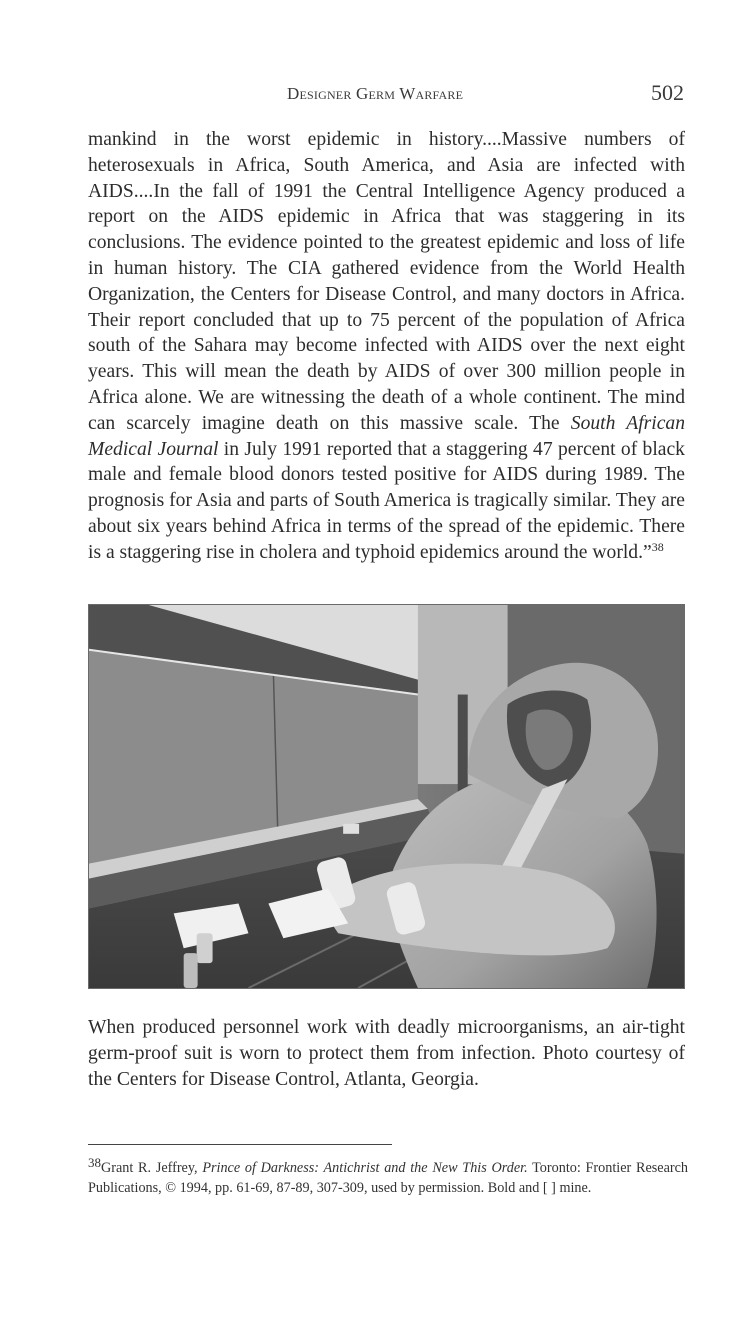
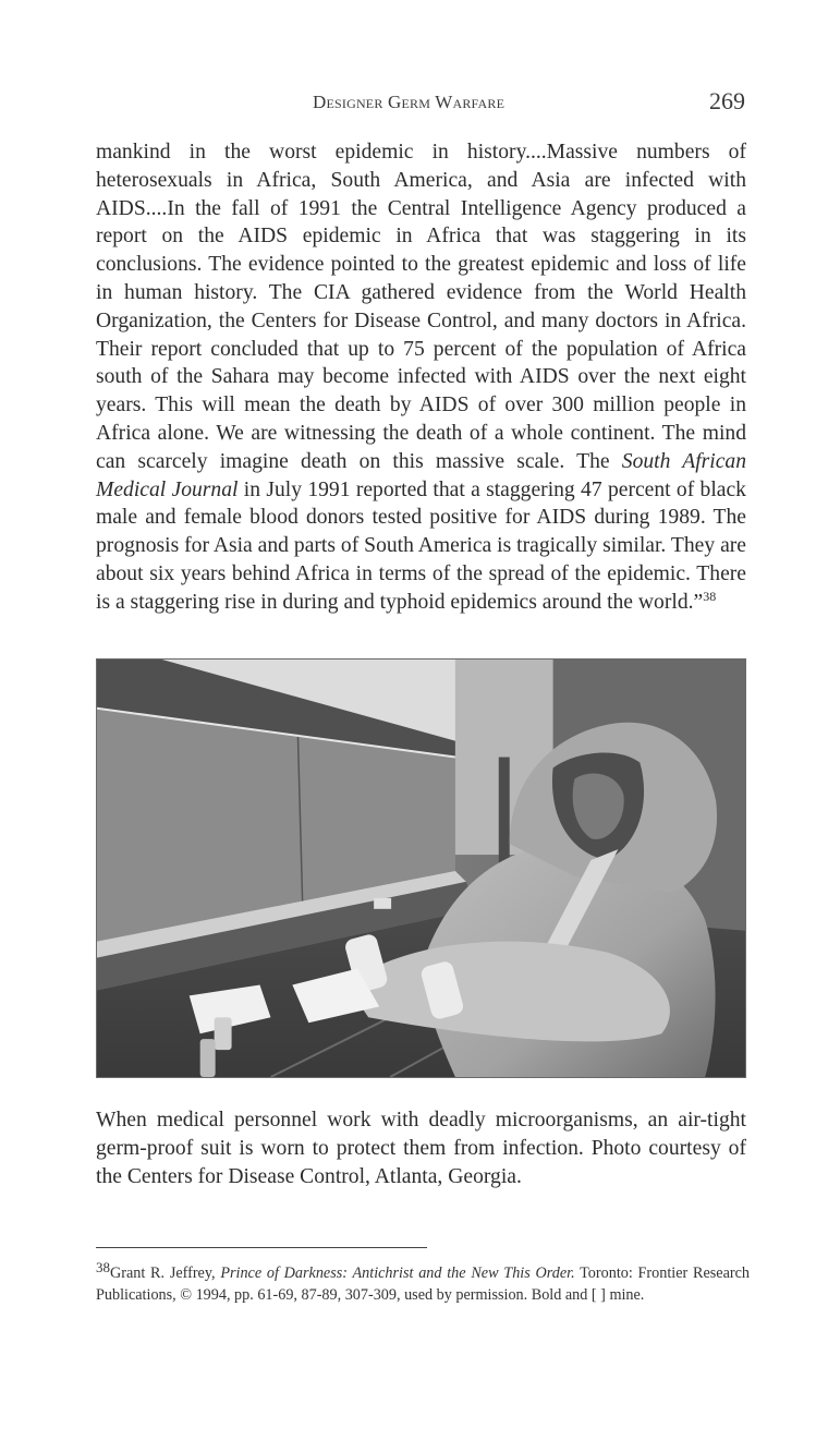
  Designer Germ Warfare
- 502
+ 269
- mankind in the worst epidemic in history....Massive numbers of heterosexuals in Africa, South America, and Asia are infected with AIDS....In the fall of 1991 the Central Intelligence Agency produced a report on the AIDS epidemic in Africa that was staggering in its conclusions. The evidence pointed to the greatest epidemic and loss of life in human history. The CIA gathered evidence from the World Health Organization, the Centers for Disease Control, and many doctors in Africa. Their report concluded that up to 75 percent of the population of Africa south of the Sahara may become infected with AIDS over the next eight years. This will mean the death by AIDS of over 300 million people in Africa alone. We are witnessing the death of a whole continent. The mind can scarcely imagine death on this massive scale. The South African Medical Journal in July 1991 reported that a staggering 47 percent of black male and female blood donors tested positive for AIDS during 1989. The prognosis for Asia and parts of South America is tragically similar. They are about six years behind Africa in terms of the spread of the epidemic. There is a staggering rise in cholera and typhoid epidemics around the world.”38
+ mankind in the worst epidemic in history....Massive numbers of heterosexuals in Africa, South America, and Asia are infected with AIDS....In the fall of 1991 the Central Intelligence Agency produced a report on the AIDS epidemic in Africa that was staggering in its conclusions. The evidence pointed to the greatest epidemic and loss of life in human history. The CIA gathered evidence from the World Health Organization, the Centers for Disease Control, and many doctors in Africa. Their report concluded that up to 75 percent of the population of Africa south of the Sahara may become infected with AIDS over the next eight years. This will mean the death by AIDS of over 300 million people in Africa alone. We are witnessing the death of a whole continent. The mind can scarcely imagine death on this massive scale. The South African Medical Journal in July 1991 reported that a staggering 47 percent of black male and female blood donors tested positive for AIDS during 1989. The prognosis for Asia and parts of South America is tragically similar. They are about six years behind Africa in terms of the spread of the epidemic. There is a staggering rise in during and typhoid epidemics around the world.”38
- When produced personnel work with deadly microorganisms, an air-tight germ-proof suit is worn to protect them from infection. Photo courtesy of the Centers for Disease Control, Atlanta, Georgia.
+ When medical personnel work with deadly microorganisms, an air-tight germ-proof suit is worn to protect them from infection. Photo courtesy of the Centers for Disease Control, Atlanta, Georgia.
  38Grant R. Jeffrey, Prince of Darkness: Antichrist and the New This Order. Toronto: Frontier Research Publications, © 1994, pp. 61-69, 87-89, 307-309, used by permission. Bold and [ ] mine.
